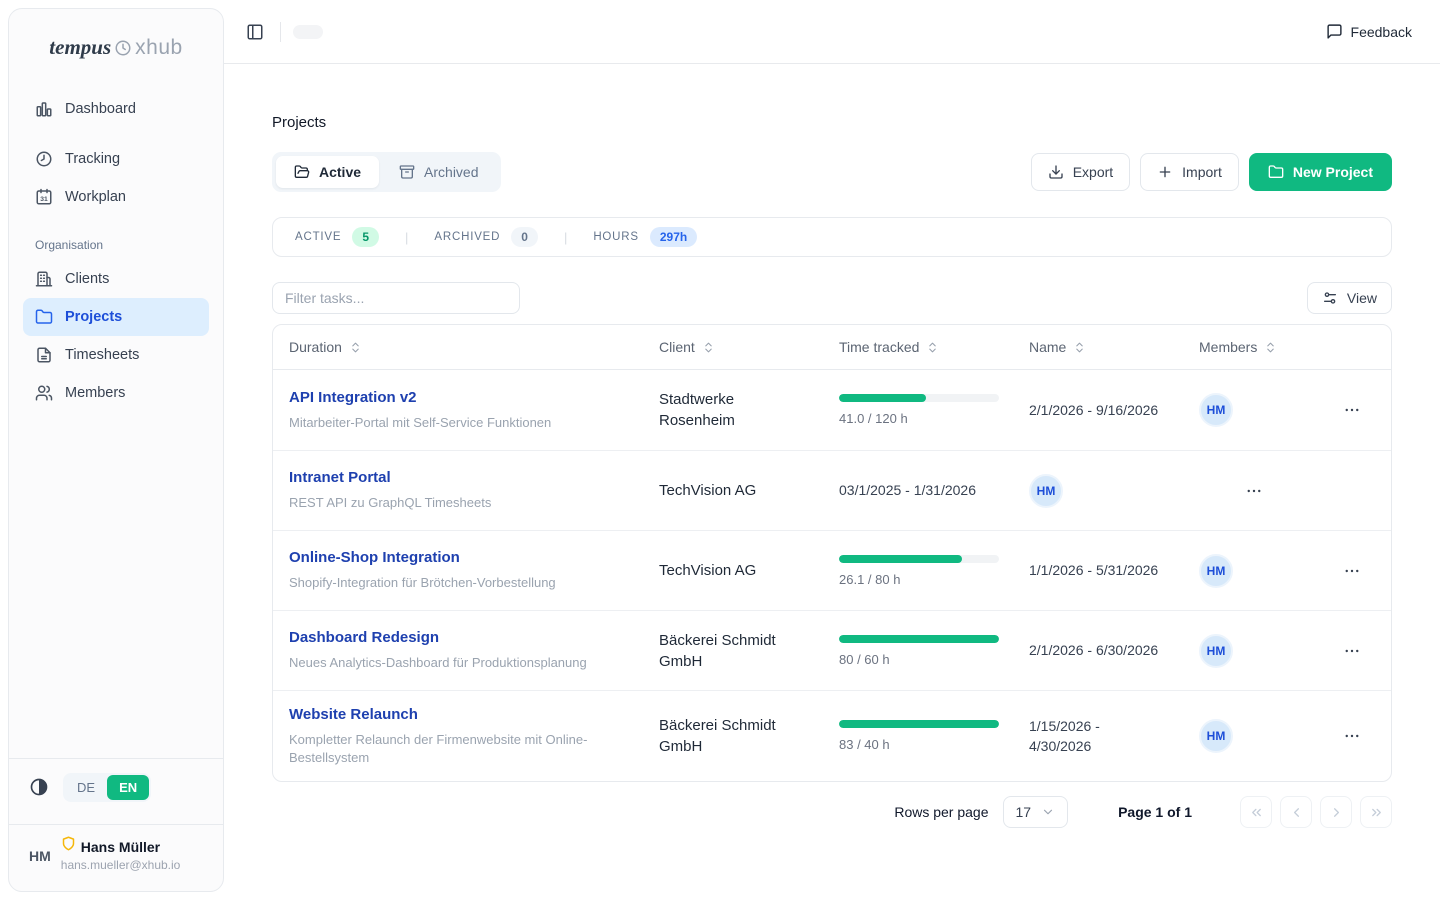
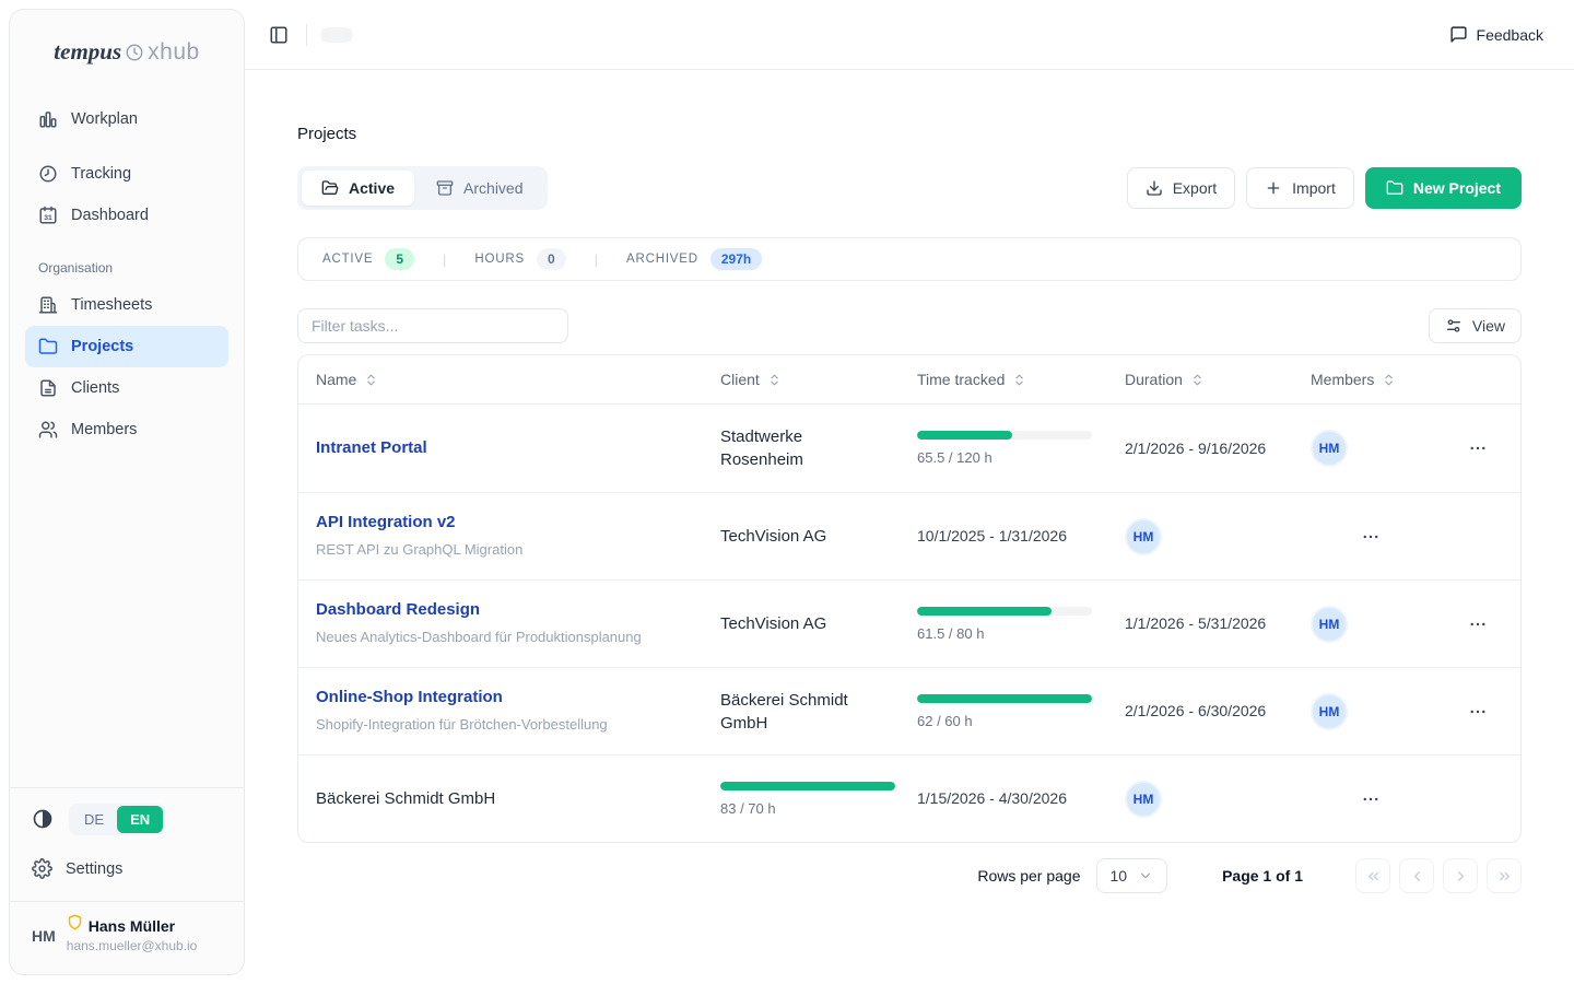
  tempus
  xhub
- Dashboard
+ Workplan
  Tracking
- Workplan
+ Dashboard
  Organisation
- Clients
+ Timesheets
  Projects
- Timesheets
+ Clients
  Members
  DE
  EN
+ Settings
  HM
  Hans Müller
  hans.mueller@xhub.io
  Feedback
  Projects
  Active
  Archived
  Export
  Import
  New Project
  ACTIVE
  5
  |
- ARCHIVED
+ HOURS
  0
  |
- HOURS
+ ARCHIVED
  297h
  Filter tasks...
  View
- Duration
+ Name
  Client
  Time tracked
- Name
+ Duration
  Members
- API Integration v2
+ Intranet Portal
- Mitarbeiter-Portal mit Self-Service Funktionen
  Stadtwerke Rosenheim
- 41.0 / 120 h
+ 65.5 / 120 h
  2/1/2026 - 9/16/2026
  HM
- Intranet Portal
+ API Integration v2
- REST API zu GraphQL Timesheets
+ REST API zu GraphQL Migration
  TechVision AG
- 03/1/2025 - 1/31/2026
+ 10/1/2025 - 1/31/2026
  HM
- Online-Shop Integration
+ Dashboard Redesign
- Shopify-Integration für Brötchen-Vorbestellung
+ Neues Analytics-Dashboard für Produktionsplanung
  TechVision AG
- 26.1 / 80 h
+ 61.5 / 80 h
  1/1/2026 - 5/31/2026
  HM
- Dashboard Redesign
+ Online-Shop Integration
- Neues Analytics-Dashboard für Produktionsplanung
+ Shopify-Integration für Brötchen-Vorbestellung
  Bäckerei Schmidt GmbH
- 80 / 60 h
+ 62 / 60 h
  2/1/2026 - 6/30/2026
  HM
- Website Relaunch
- Kompletter Relaunch der Firmenwebsite mit Online-Bestellsystem
  Bäckerei Schmidt GmbH
- 83 / 40 h
+ 83 / 70 h
  1/15/2026 - 4/30/2026
  HM
  Rows per page
- 17
+ 10
  Page 1 of 1
